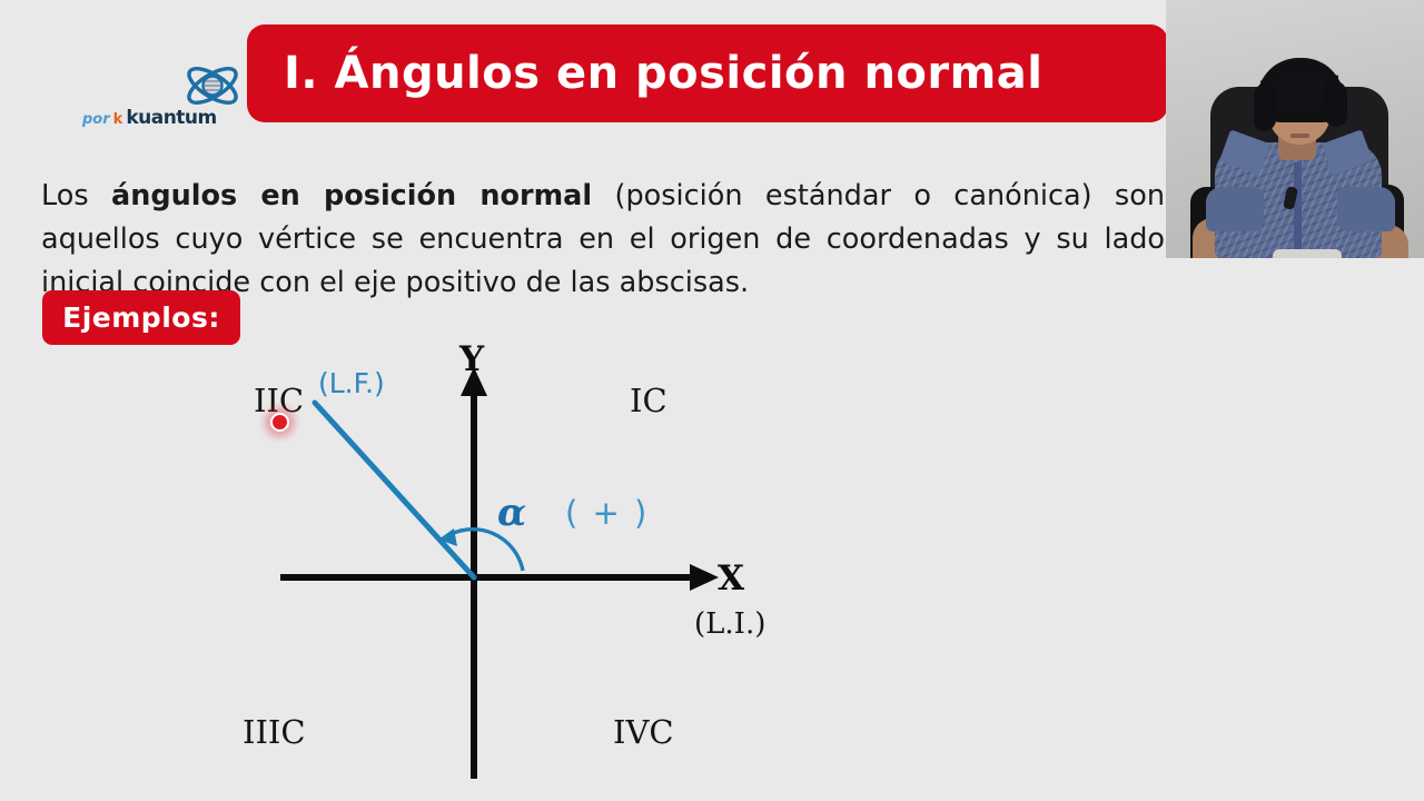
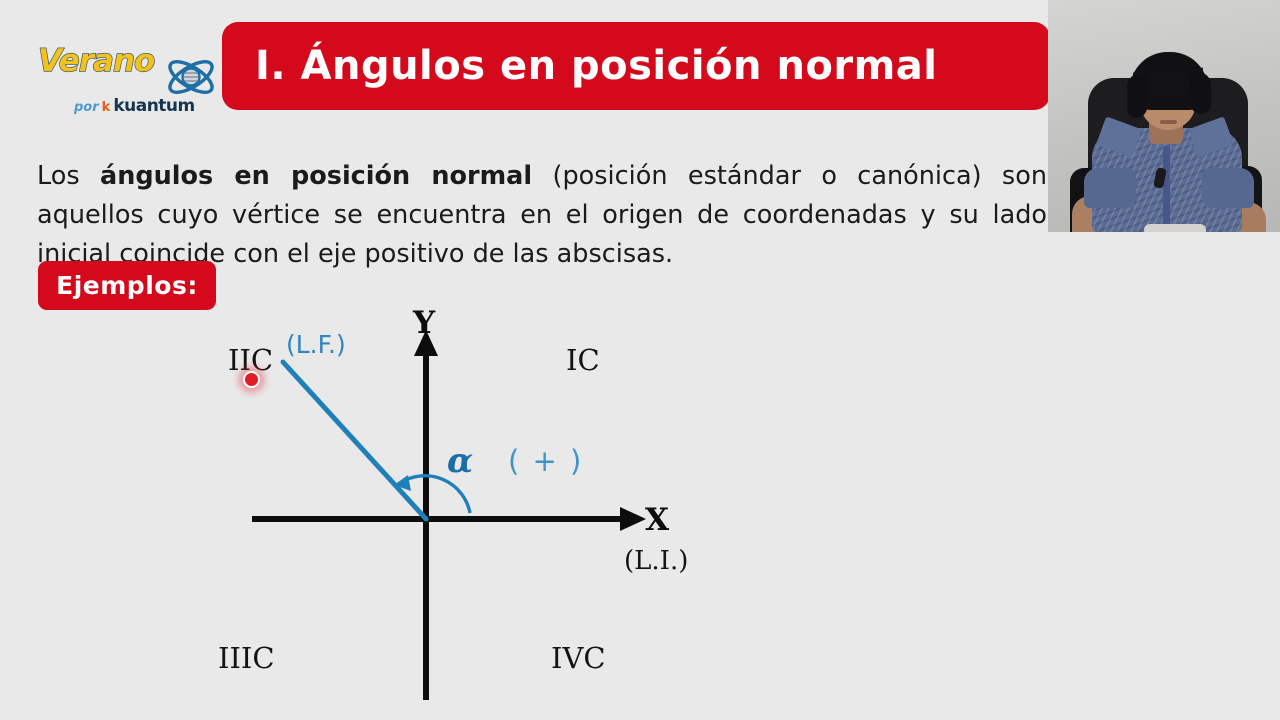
+ Verano
  por
  k
  kuantum
  I. Ángulos en posición normal
  Los ángulos en posición normal (posición estándar o canónica) son aquellos cuyo vértice se encuentra en el origen de coordenadas y su lado inicial coincide con el eje positivo de las abscisas.
  Ejemplos:
  IIC
  IC
  IIIC
  IVC
  Y
  X
  (L.F.)
  (L.I.)
  α
  ( + )
